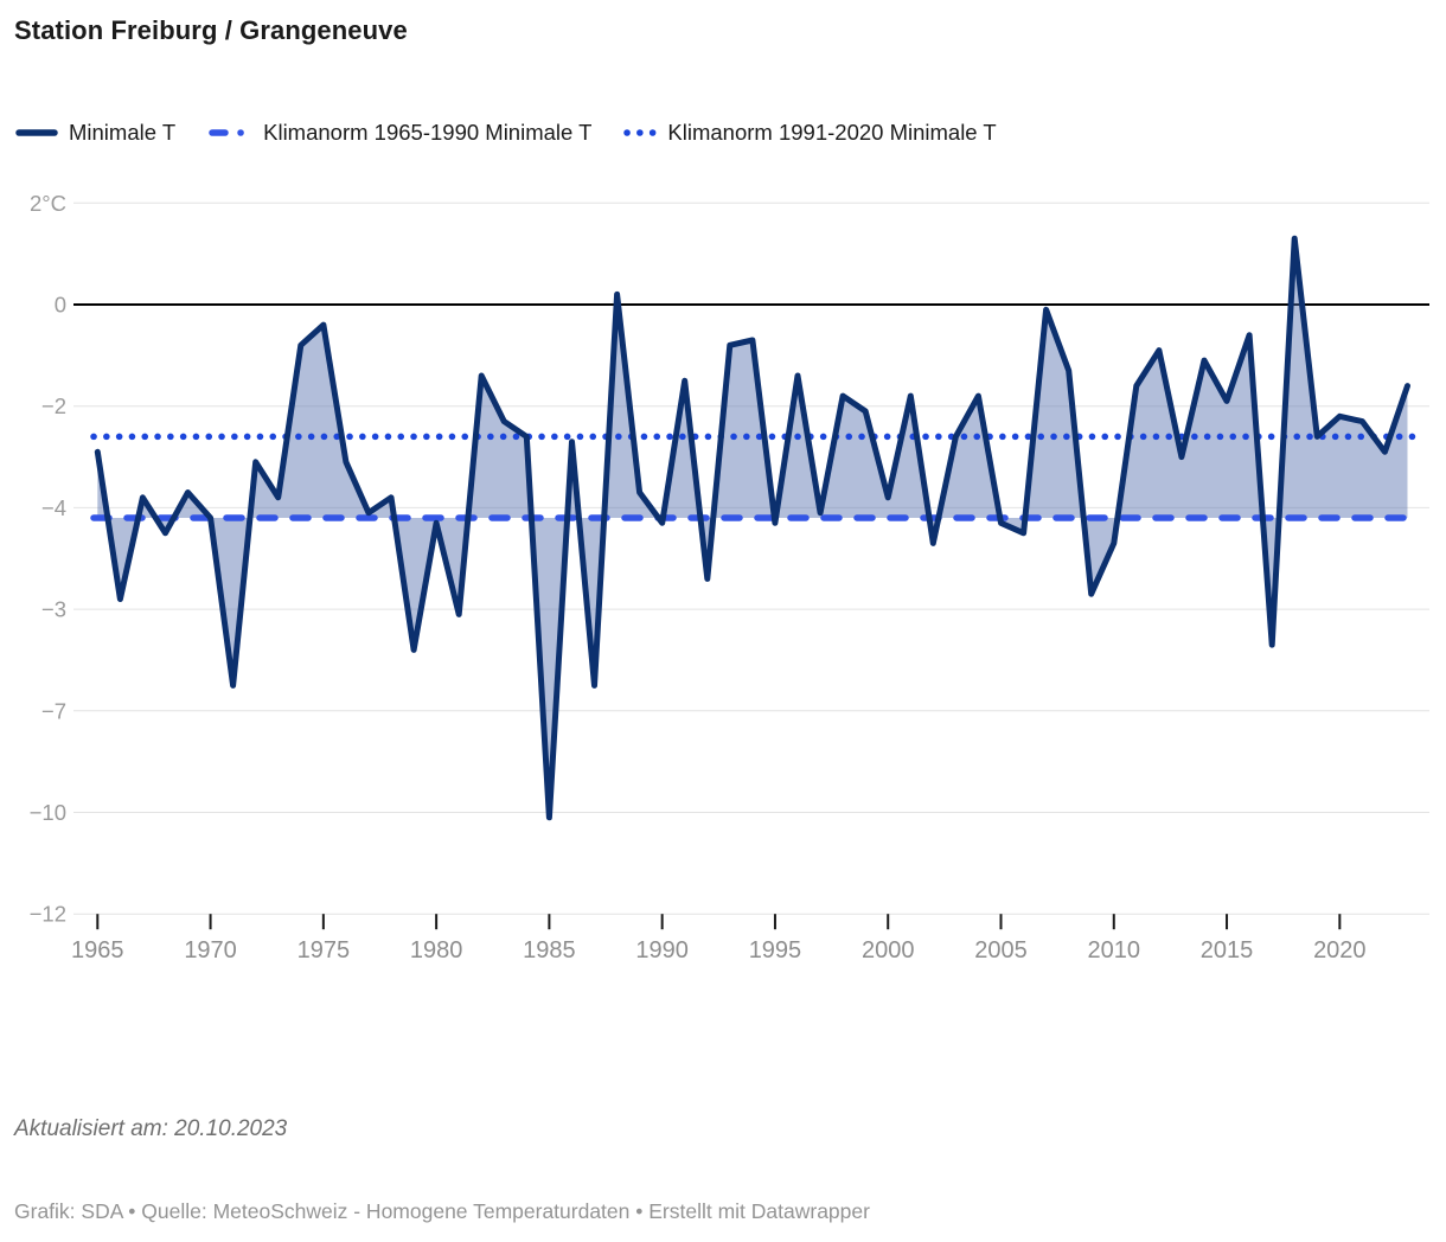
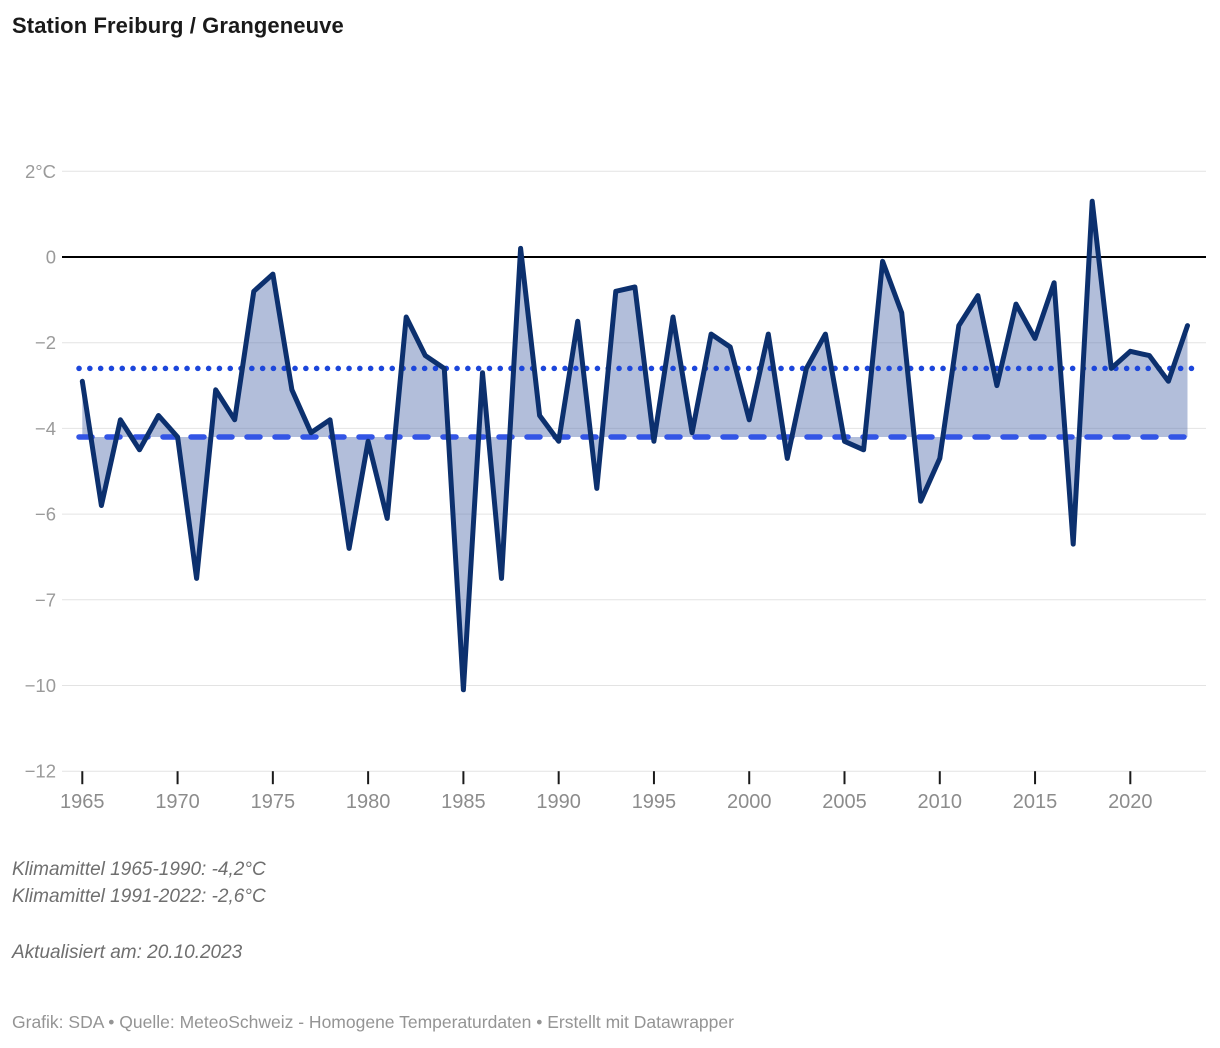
  Station Freiburg / Grangeneuve
- Minimale T
- Klimanorm 1965-1990 Minimale T
- Klimanorm 1991-2020 Minimale T
  2°C
  0
  −2
  −4
- −3
+ −6
  −7
  −10
  −12
  1965
  1970
  1975
  1980
  1985
  1990
  1995
  2000
  2005
  2010
  2015
  2020
+ Klimamittel 1965-1990: -4,2°C
+ Klimamittel 1991-2022: -2,6°C
  Aktualisiert am: 20.10.2023
  Grafik: SDA • Quelle: MeteoSchweiz - Homogene Temperaturdaten • Erstellt mit Datawrapper
